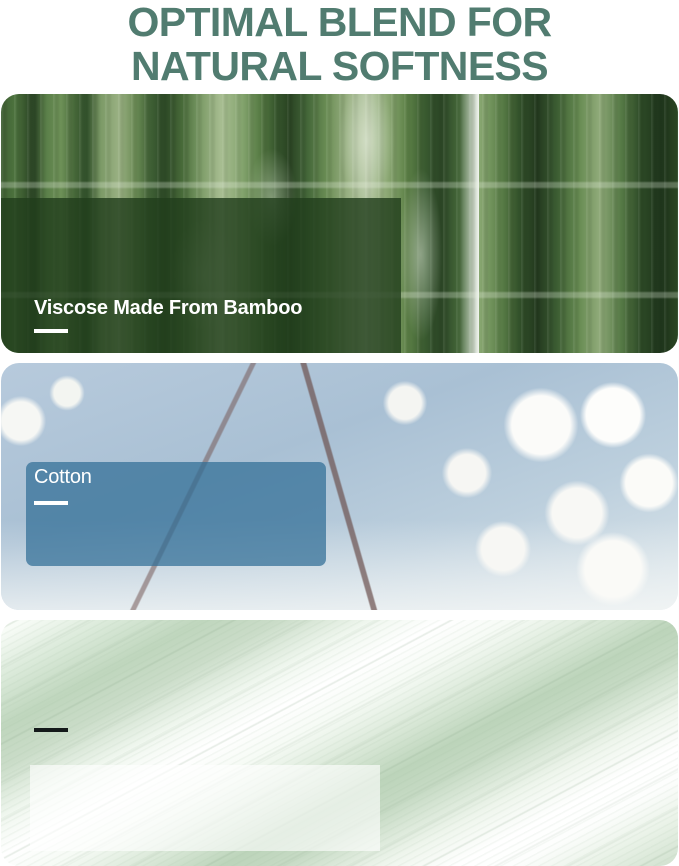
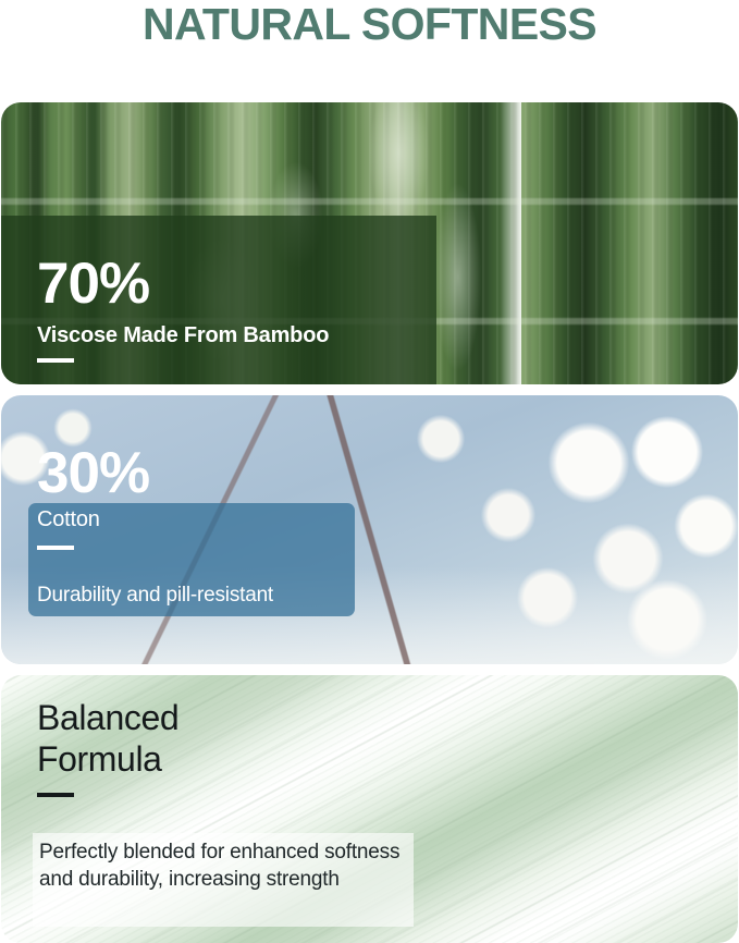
- OPTIMAL BLEND FOR
  NATURAL SOFTNESS
+ 70%
  Viscose Made From Bamboo
+ 30%
  Cotton
+ Durability and pill-resistant
+ Balanced
+ Formula
+ Perfectly blended for enhanced softness and durability, increasing strength
